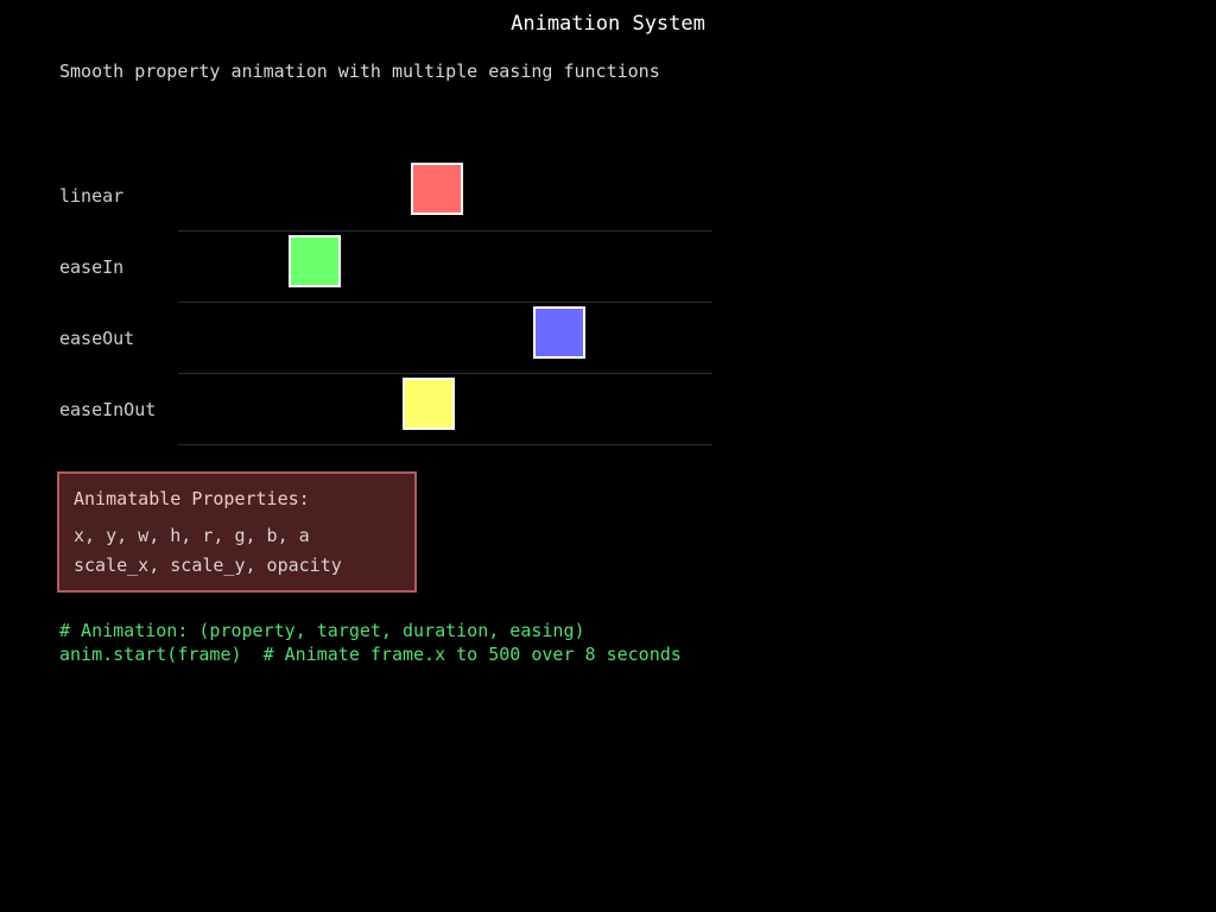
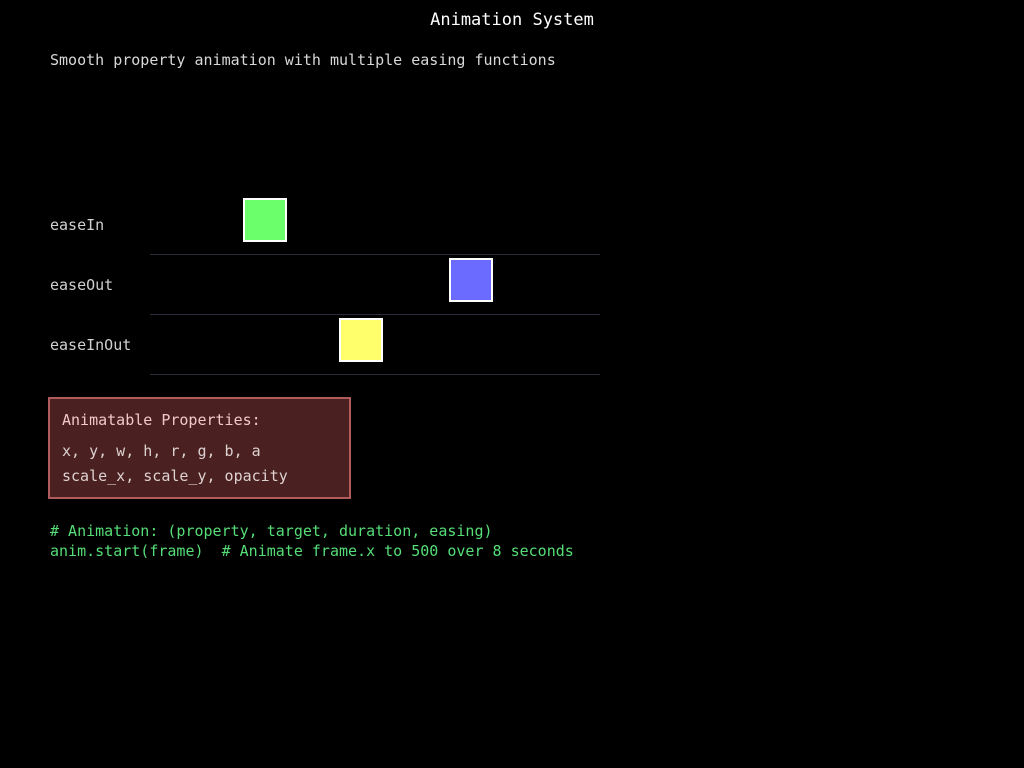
  Animation System
  Smooth property animation with multiple easing functions
- linear
  easeIn
  easeOut
  easeInOut
  Animatable Properties:
  x, y, w, h, r, g, b, a
  scale_x, scale_y, opacity
  # Animation: (property, target, duration, easing)
  anim.start(frame) # Animate frame.x to 500 over 8 seconds
